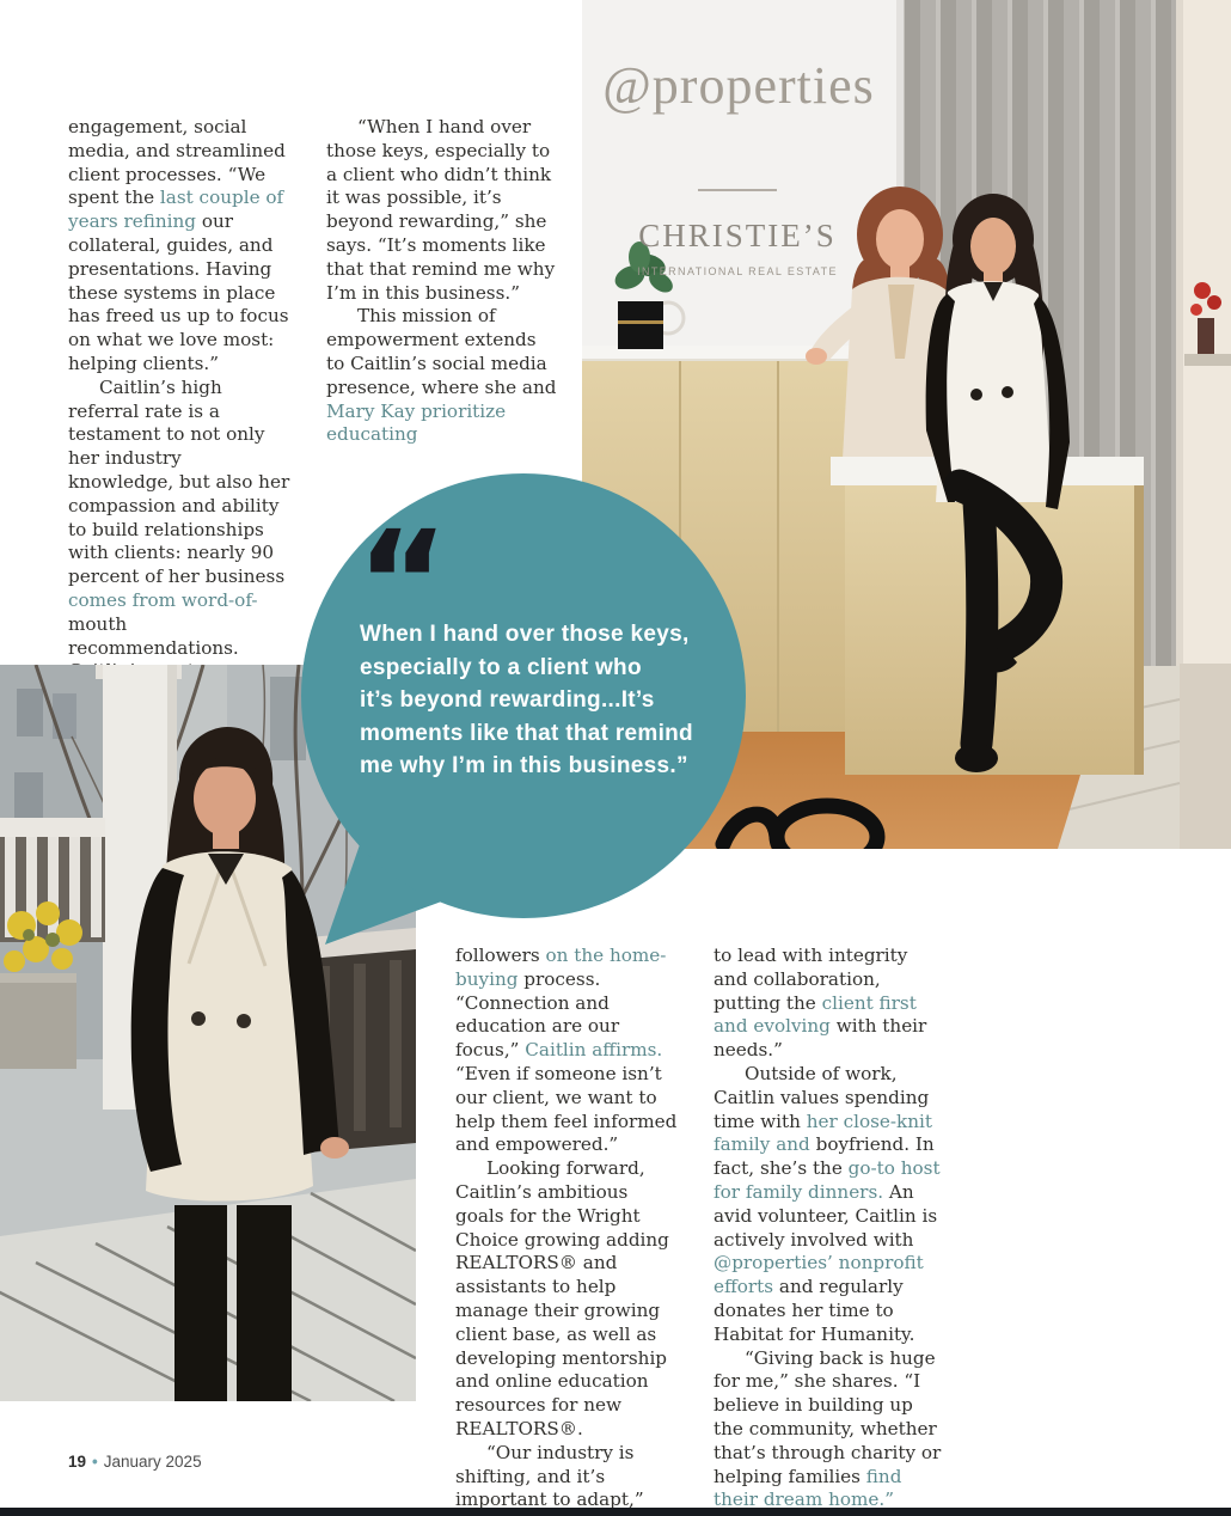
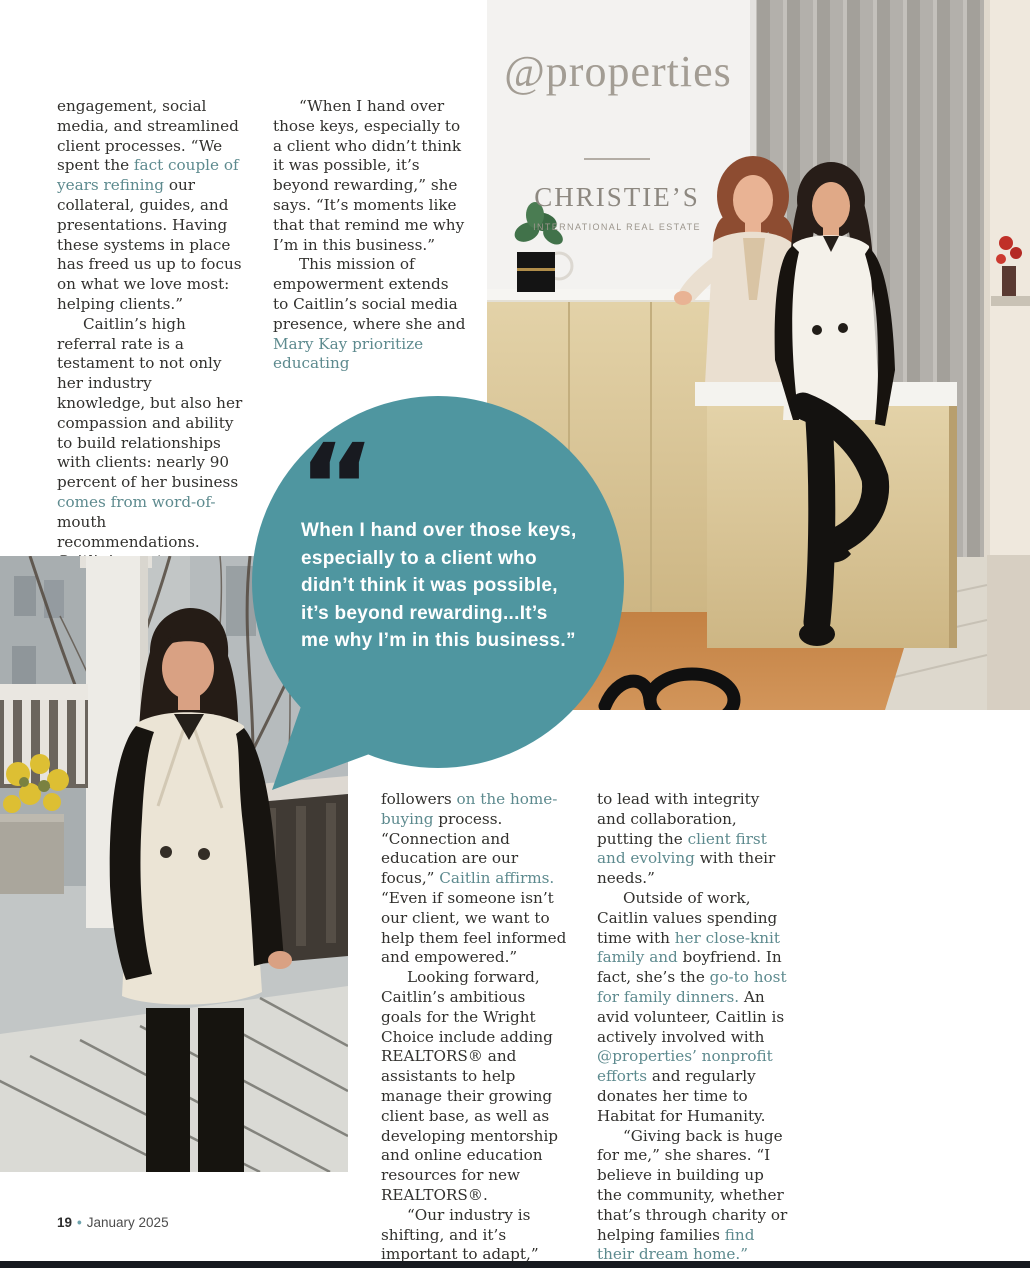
  @properties
  CHRISTIE’S
  INTERNATIONAL REAL ESTATE
  “
  When I hand over those keys,
  especially to a client who
+ didn’t think it was possible,
  it’s beyond rewarding...It’s
- moments like that that remind
  me why I’m in this business.”
- engagement, social media, and streamlined client processes. “We spent the last couple of years refining our collateral, guides, and presentations. Having these systems in place has freed us up to focus on what we love most: helping clients.”
+ engagement, social media, and streamlined client processes. “We spent the fact couple of years refining our collateral, guides, and presentations. Having these systems in place has freed us up to focus on what we love most: helping clients.”
  “When I hand over those keys, especially to a client who didn’t think it was possible, it’s beyond rewarding,” she says. “It’s moments like that that remind me why I’m in this business.”
  This mission of empowerment extends to Caitlin’s social media presence, where she and Mary Kay prioritize educating
  followers on the home-buying process. “Connection and education are our focus,” Caitlin affirms. “Even if someone isn’t our client, we want to help them feel informed and empowered.”
- Looking forward, Caitlin’s ambitious goals for the Wright Choice growing adding REALTORS® and assistants to help manage their growing client base, as well as developing mentorship and online education resources for new REALTORS®.
+ Looking forward, Caitlin’s ambitious goals for the Wright Choice include adding REALTORS® and assistants to help manage their growing client base, as well as developing mentorship and online education resources for new REALTORS®.
  “Our industry is shifting, and it’s important to adapt,”
  to lead with integrity and collaboration, putting the client first and evolving with their needs.”
  Outside of work, Caitlin values spending time with her close-knit family and boyfriend. In fact, she’s the go-to host for family dinners. An avid volunteer, Caitlin is actively involved with @properties’ nonprofit efforts and regularly donates her time to Habitat for Humanity.
  “Giving back is huge for me,” she shares. “I believe in building up the community, whether that’s through charity or helping families find their dream home.”
  19 • January 2025
